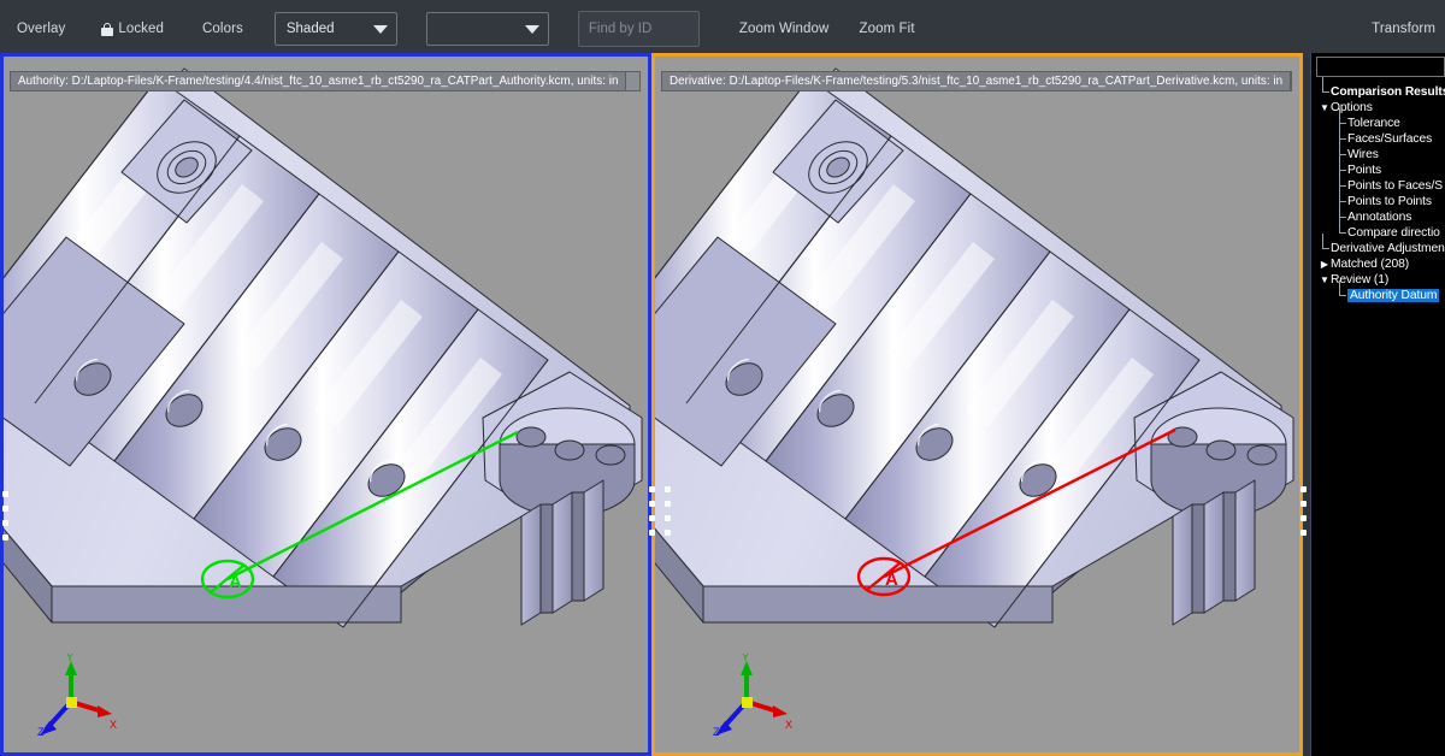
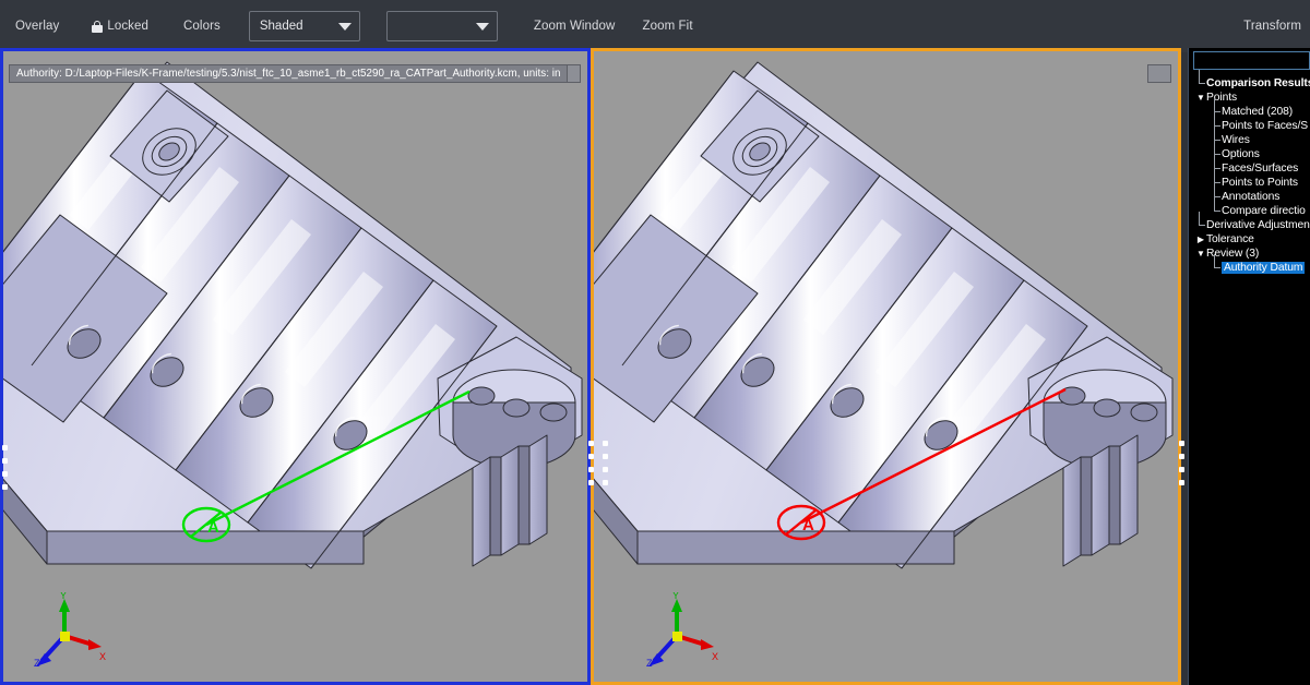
  Overlay
  Locked
  Colors
  Shaded
- Find by ID
  Zoom Window
  Zoom Fit
  Transform
  A
  Y
  X
  Z
- Authority: D:/Laptop-Files/K-Frame/testing/4.4/nist_ftc_10_asme1_rb_ct5290_ra_CATPart_Authority.kcm, units: in
+ Authority: D:/Laptop-Files/K-Frame/testing/5.3/nist_ftc_10_asme1_rb_ct5290_ra_CATPart_Authority.kcm, units: in
  A
  Y
  X
  Z
- Derivative: D:/Laptop-Files/K-Frame/testing/5.3/nist_ftc_10_asme1_rb_ct5290_ra_CATPart_Derivative.kcm, units: in
  Comparison Result
  ▼
- Options
+ Points
- Tolerance
+ Matched (208)
- Faces/Surfaces
+ Points to Faces/S
  Wires
- Points
+ Options
- Points to Faces/S
+ Faces/Surfaces
  Points to Points
  Annotations
  Compare directio
  Derivative Adjustmen
  ▶
- Matched (208)
+ Tolerance
  ▼
- Review (1)
+ Review (3)
  Authority Datum
